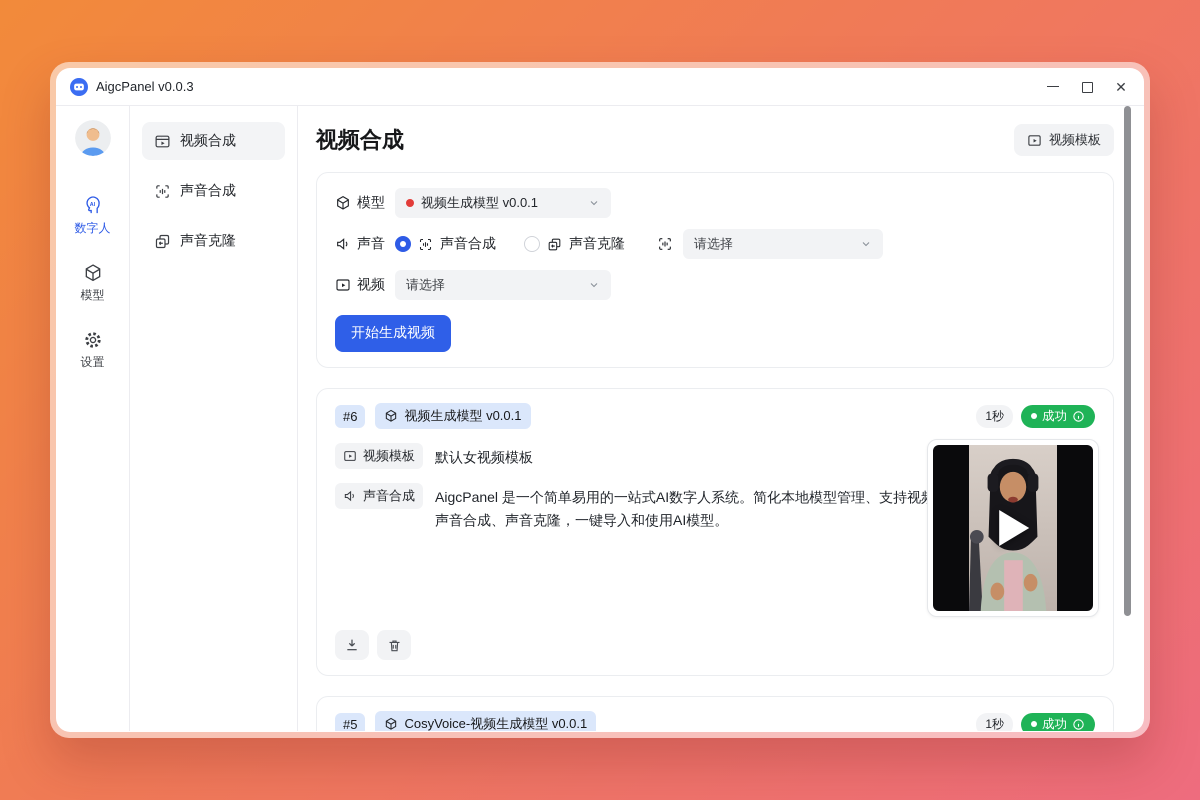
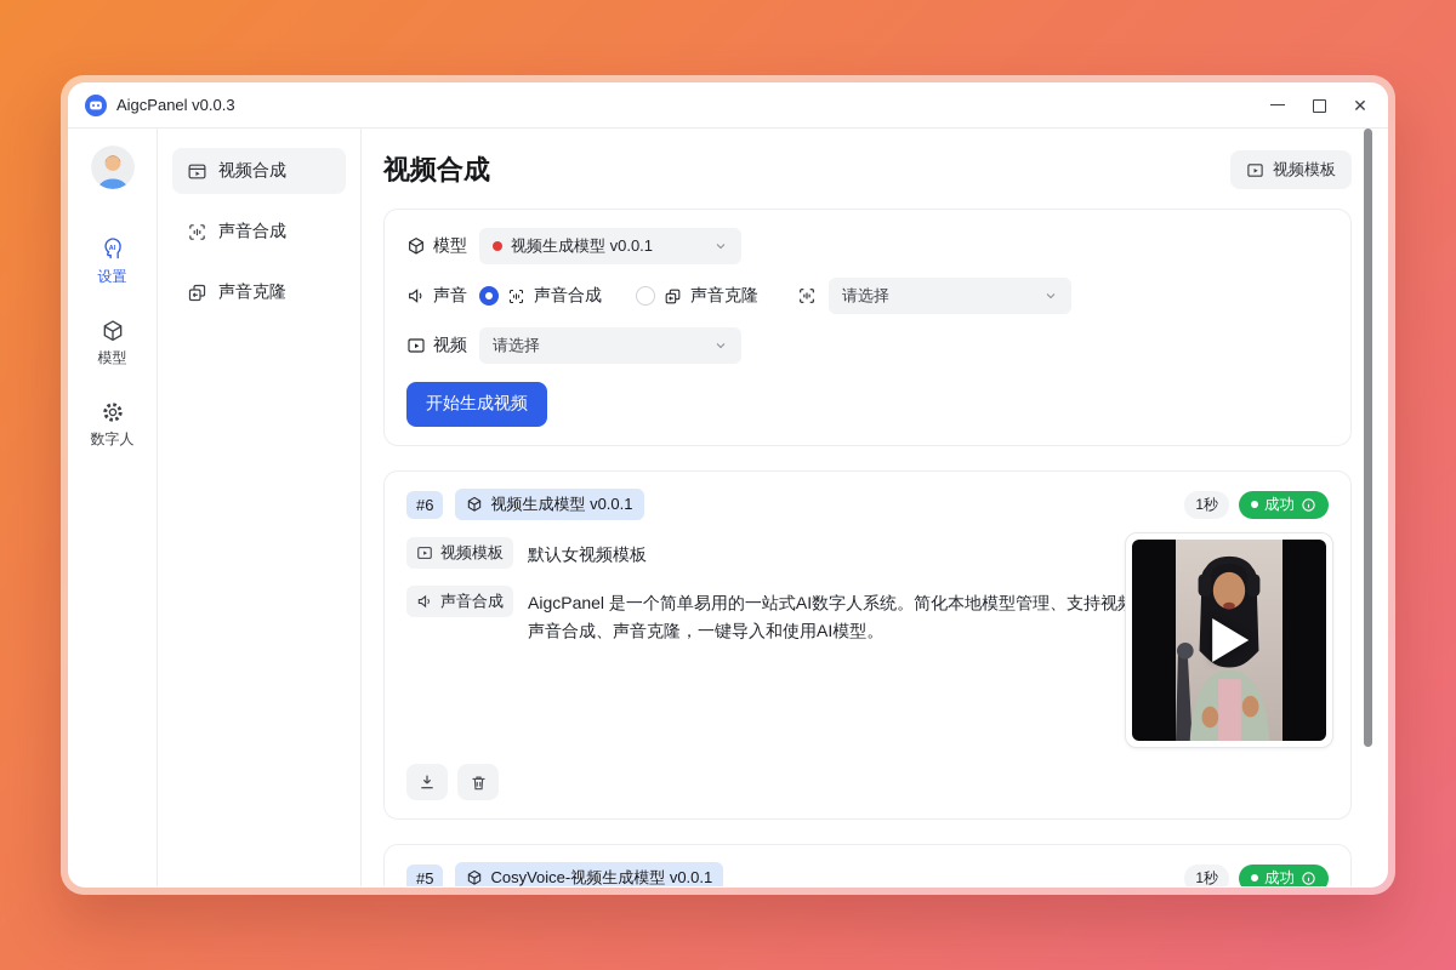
  AigcPanel v0.0.3
  ✕
- 数字人
+ 设置
  模型
- 设置
+ 数字人
  视频合成
  声音合成
  声音克隆
  视频合成
  视频模板
  模型
  视频生成模型 v0.0.1
  声音
  声音合成
  声音克隆
  请选择
  视频
  请选择
  开始生成视频
  #6
  视频生成模型 v0.0.1
  1秒
  成功
  视频模板
  默认女视频模板
  声音合成
  AigcPanel 是一个简单易用的一站式AI数字人系统。简化本地模型管理、支持视声音合成、声音克隆，一键导入和使用AI模型。
  #5
  CosyVoice-视频生成模型 v0.0.1
  1秒
  成功
